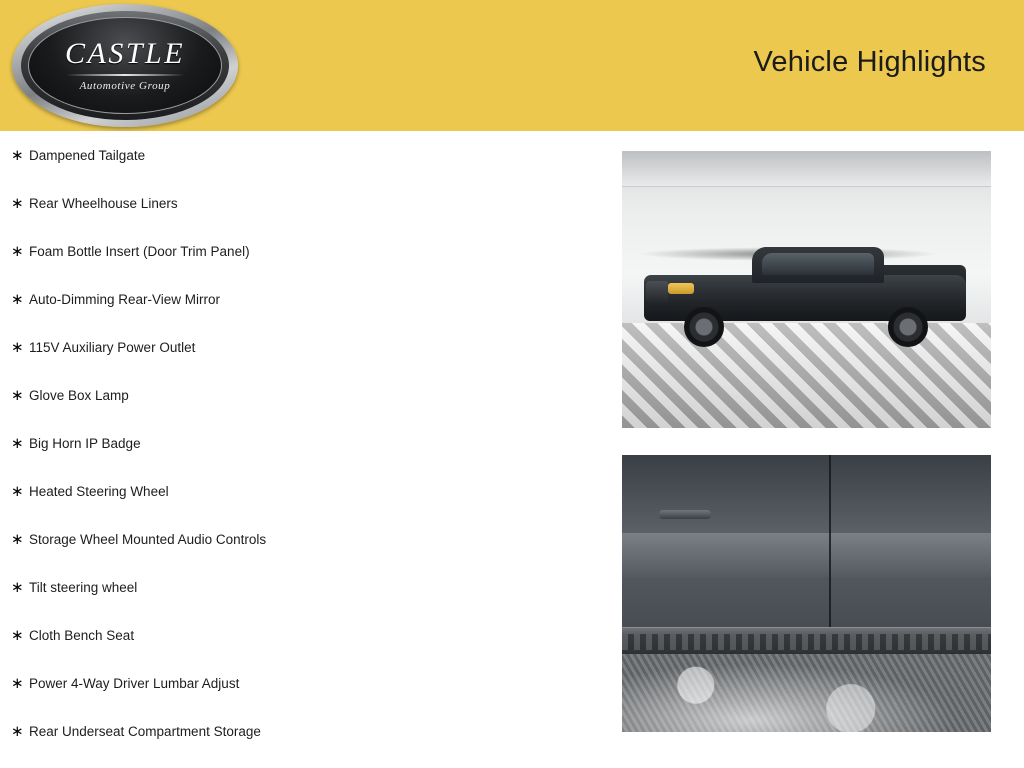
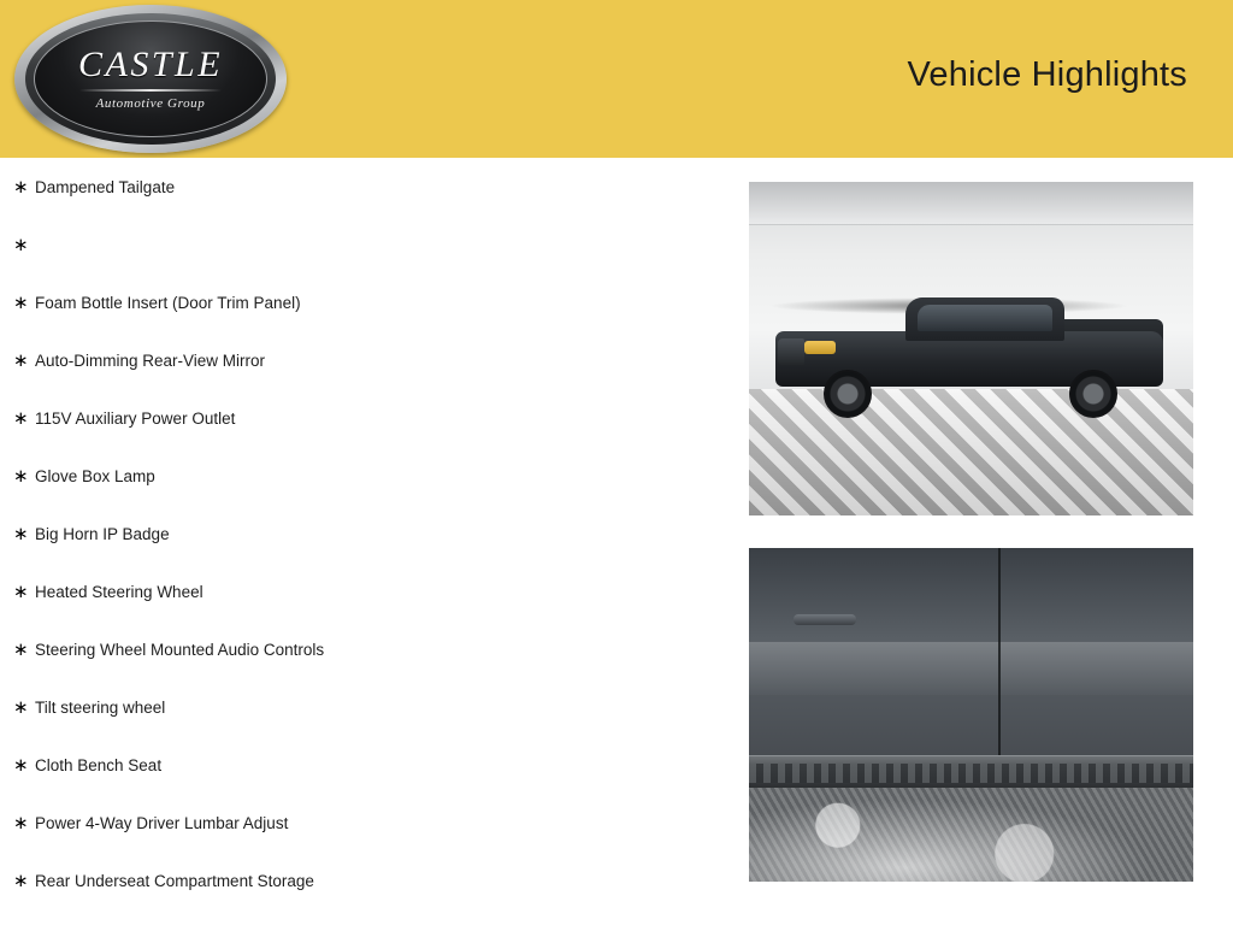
  CASTLE
  Automotive Group
  Vehicle Highlights
  ∗
  Dampened Tailgate
  ∗
- Rear Wheelhouse Liners
  ∗
  Foam Bottle Insert (Door Trim Panel)
  ∗
  Auto-Dimming Rear-View Mirror
  ∗
  115V Auxiliary Power Outlet
  ∗
  Glove Box Lamp
  ∗
  Big Horn IP Badge
  ∗
  Heated Steering Wheel
  ∗
- Storage Wheel Mounted Audio Controls
+ Steering Wheel Mounted Audio Controls
  ∗
  Tilt steering wheel
  ∗
  Cloth Bench Seat
  ∗
  Power 4-Way Driver Lumbar Adjust
  ∗
  Rear Underseat Compartment Storage
